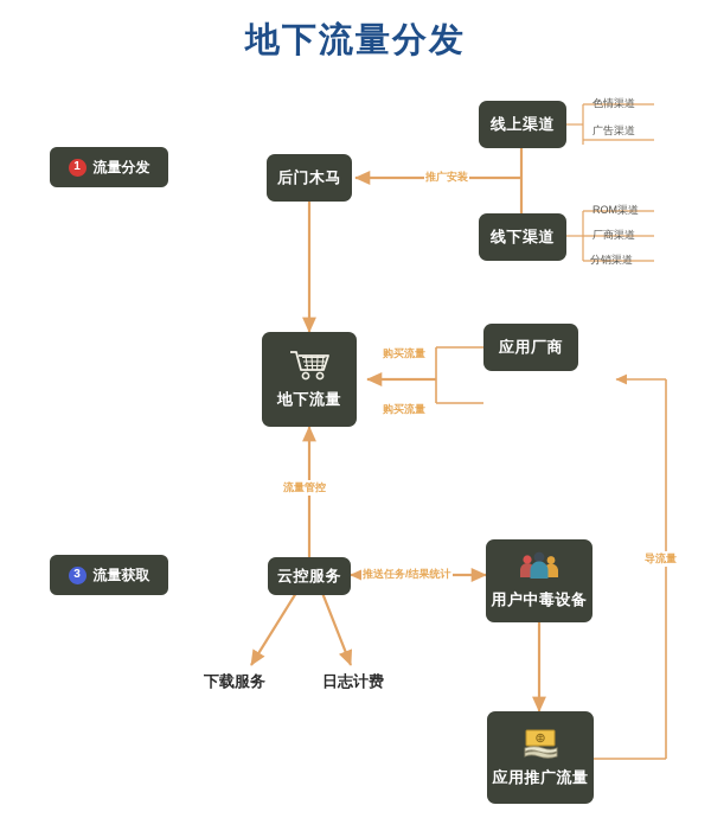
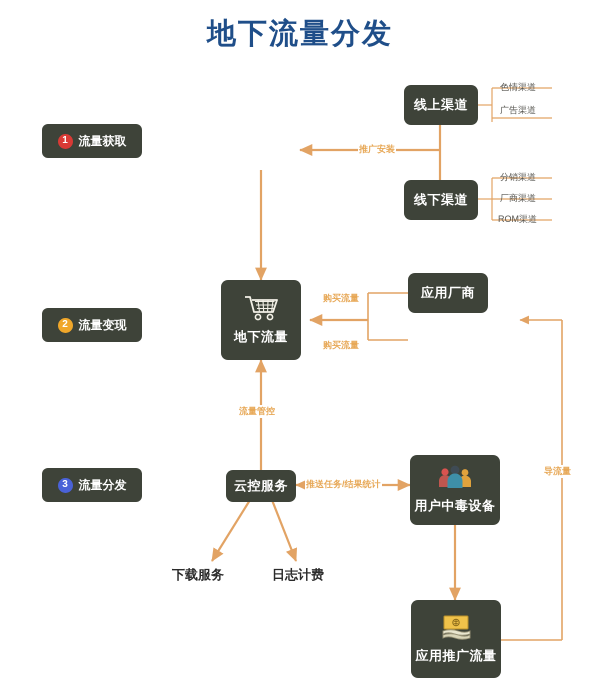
  地下流量分发
  1
- 流量分发
+ 流量获取
+ 2
+ 流量变现
  3
- 流量获取
+ 流量分发
  线上渠道
  线下渠道
- 后门木马
  地下流量
  应用厂商
  云控服务
  用户中毒设备
  应用推广流量
  色情渠道
  广告渠道
- ROM渠道
+ 分销渠道
  厂商渠道
- 分销渠道
+ ROM渠道
  推广安装
  购买流量
  购买流量
  流量管控
  推送任务/结果统计
  导流量
  下载服务
  日志计费
